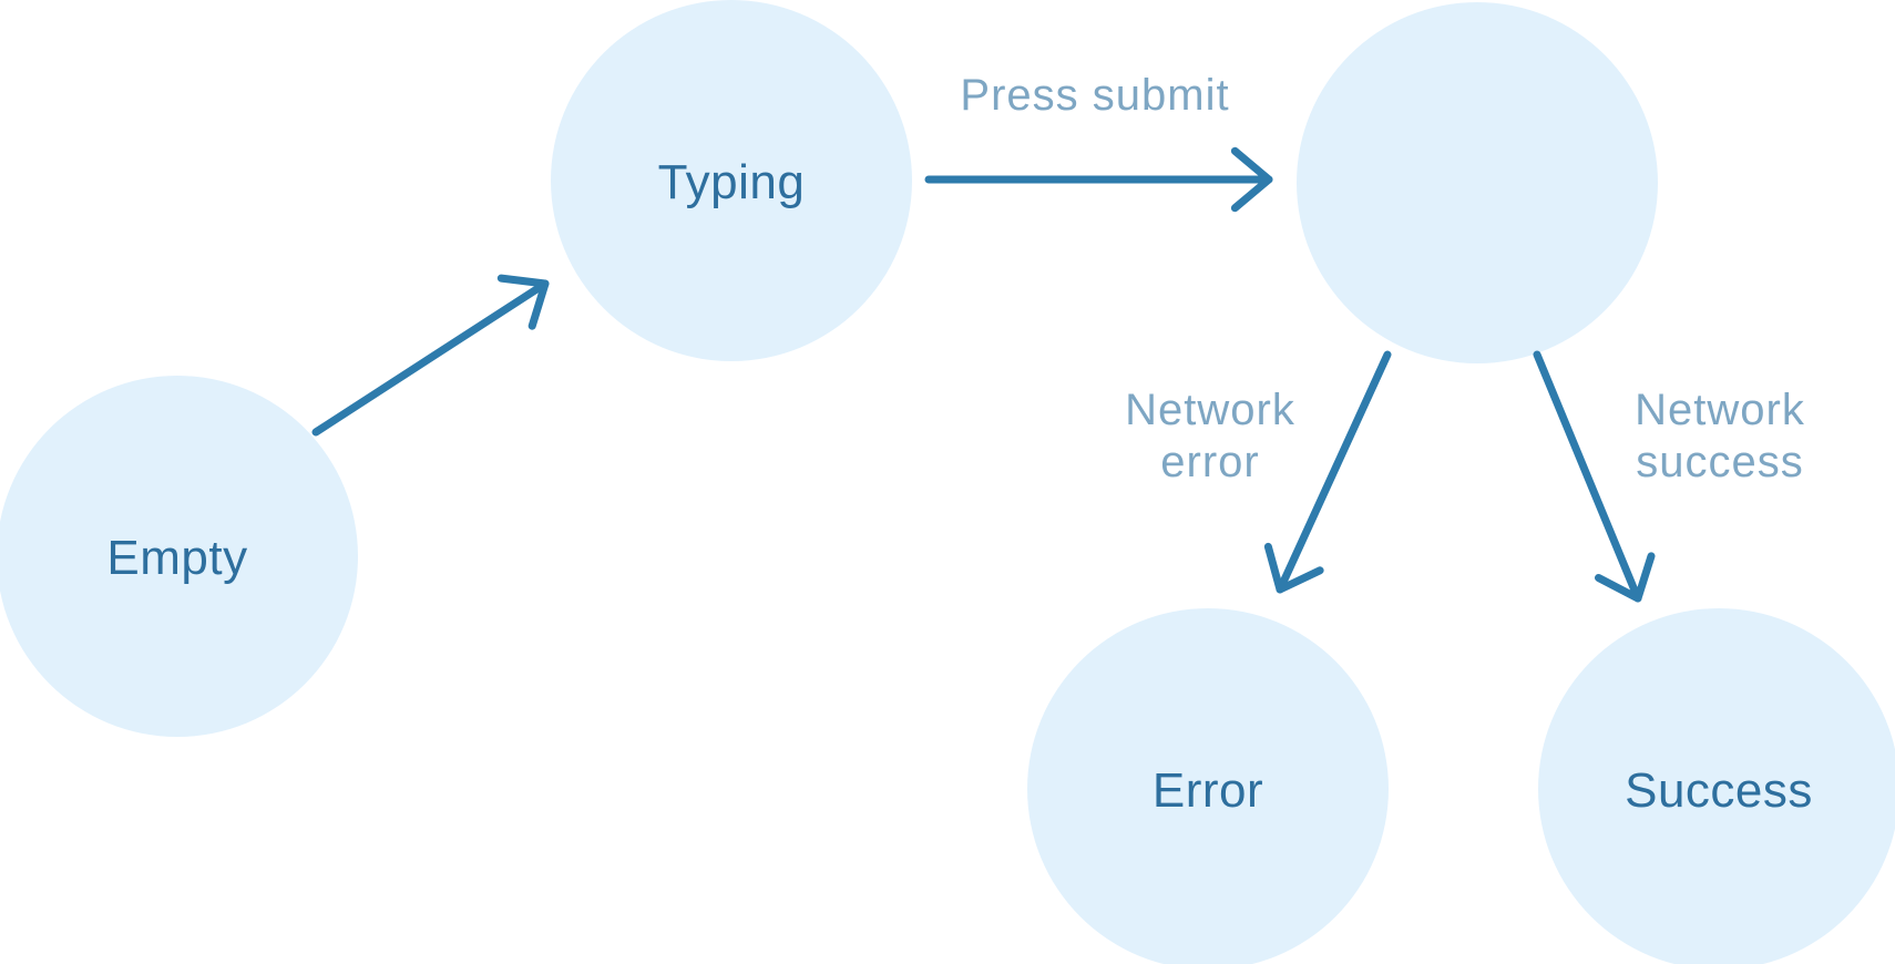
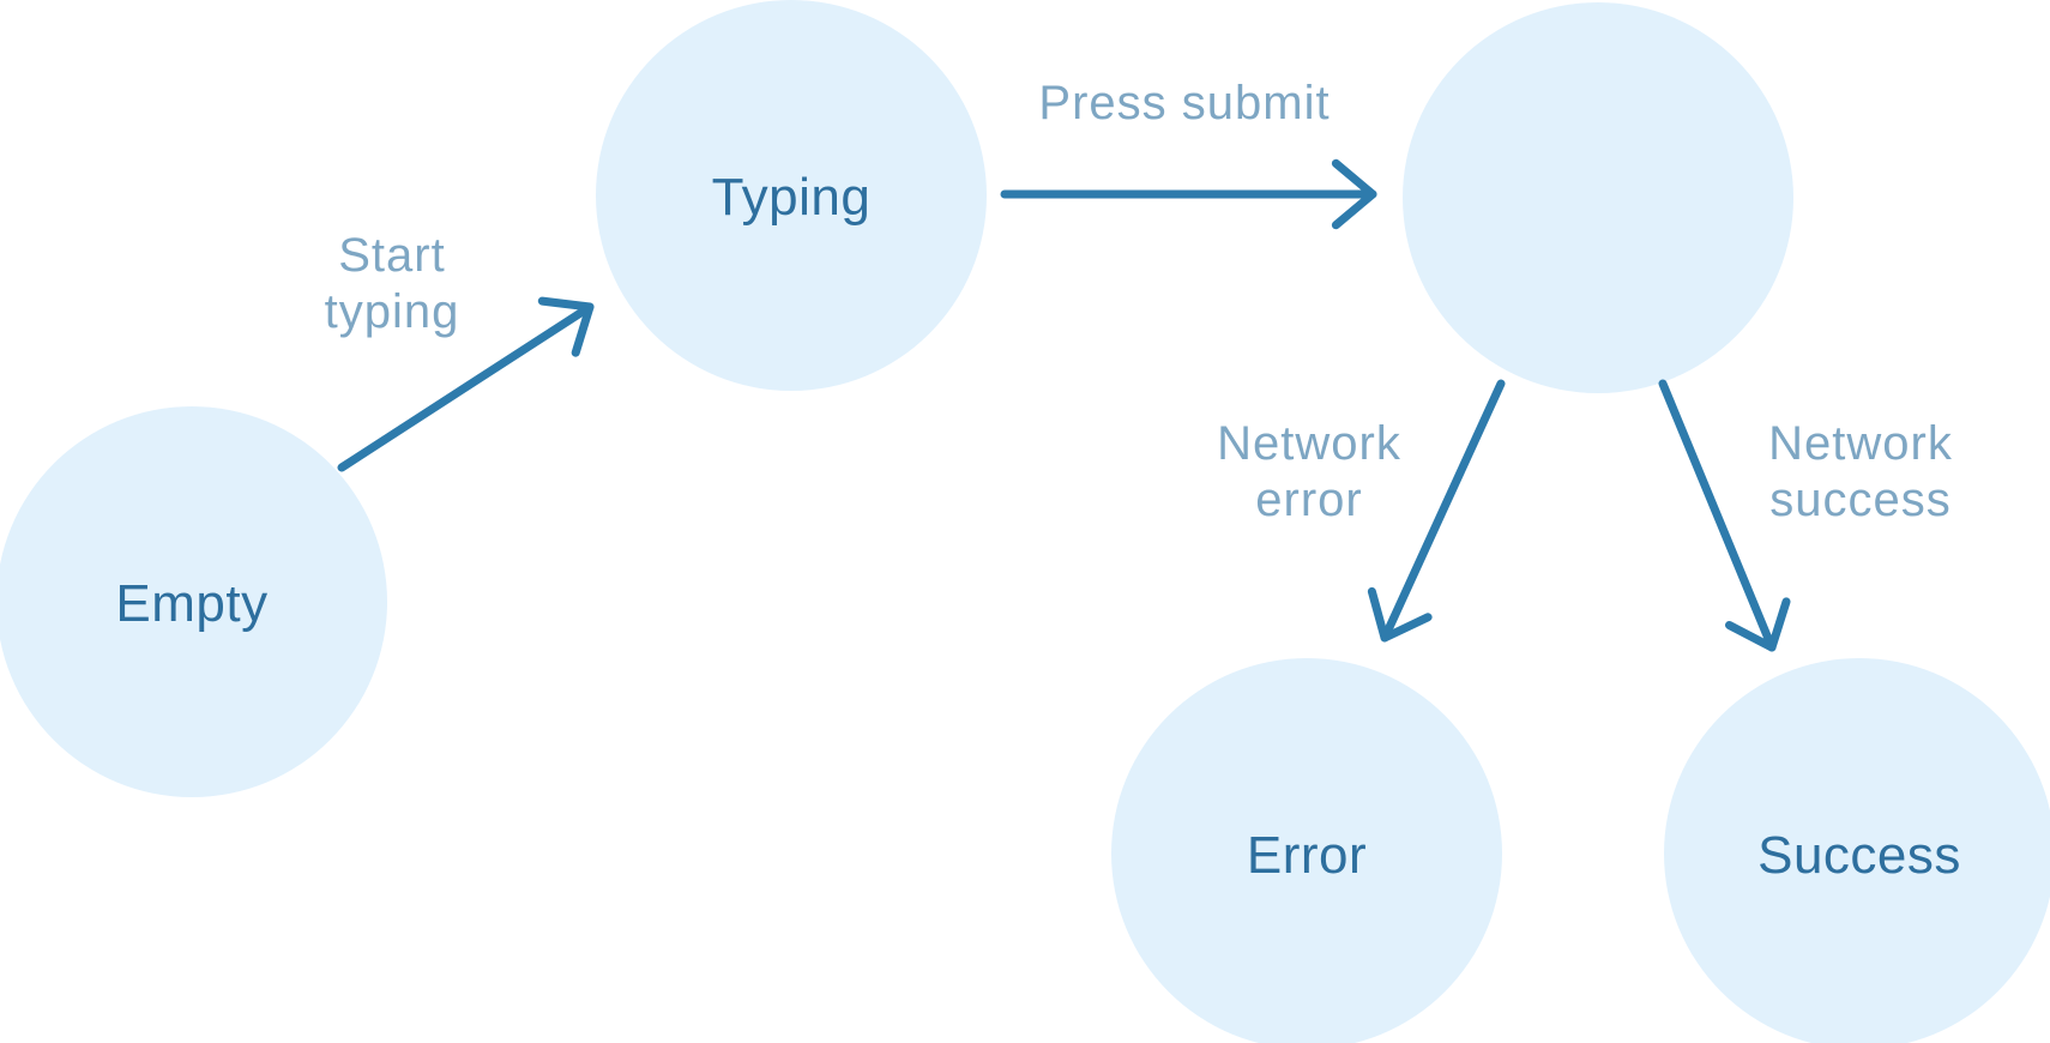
  Empty
  Typing
  Error
  Success
+ Start typing
  Press submit
  Network error
  Network success
